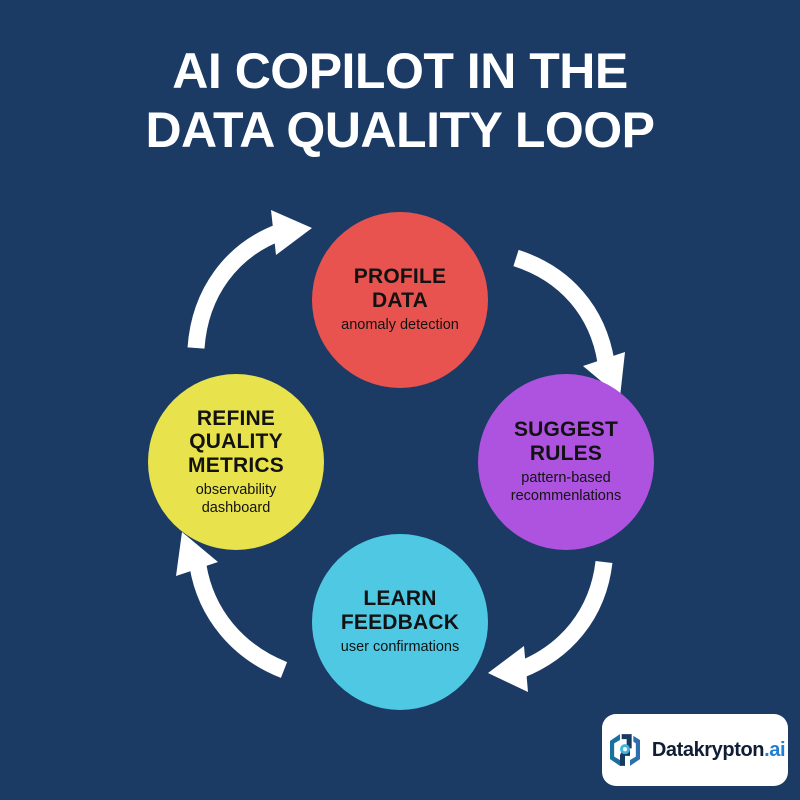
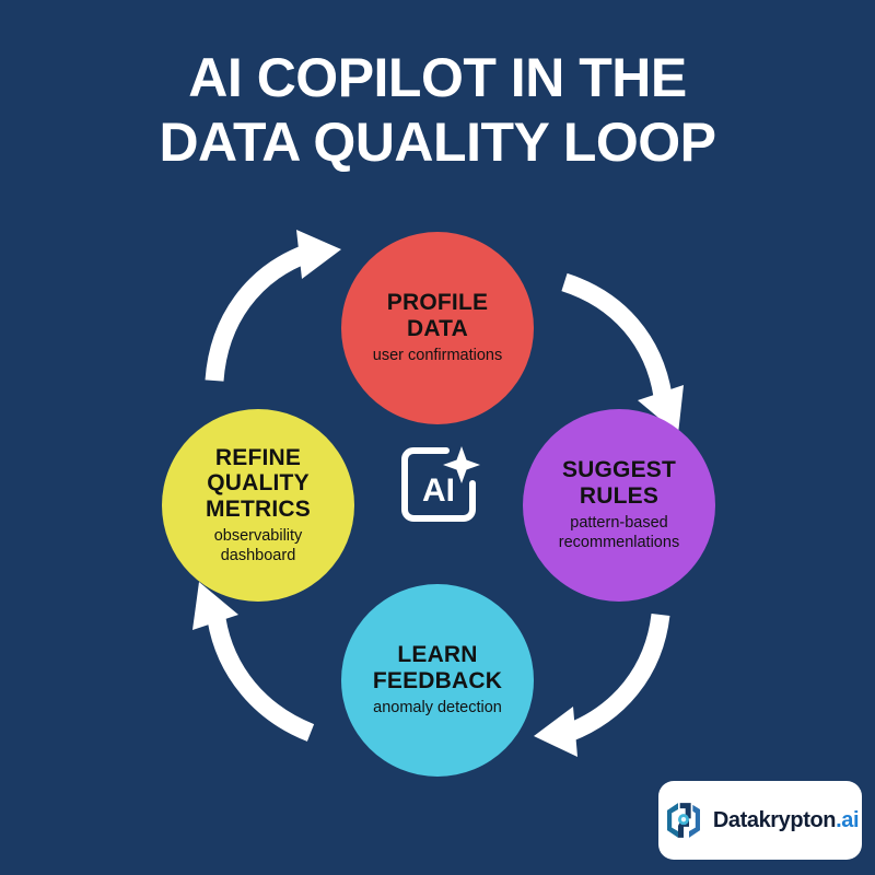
  AI COPILOT IN THE
  DATA QUALITY LOOP
  PROFILE
  DATA
- anomaly detection
+ user confirmations
  SUGGEST
  RULES
  pattern-based
  recommenlations
  LEARN
  FEEDBACK
- user confirmations
+ anomaly detection
  REFINE
  QUALITY
  METRICS
  observability
  dashboard
+ AI
  Datakrypton.ai
